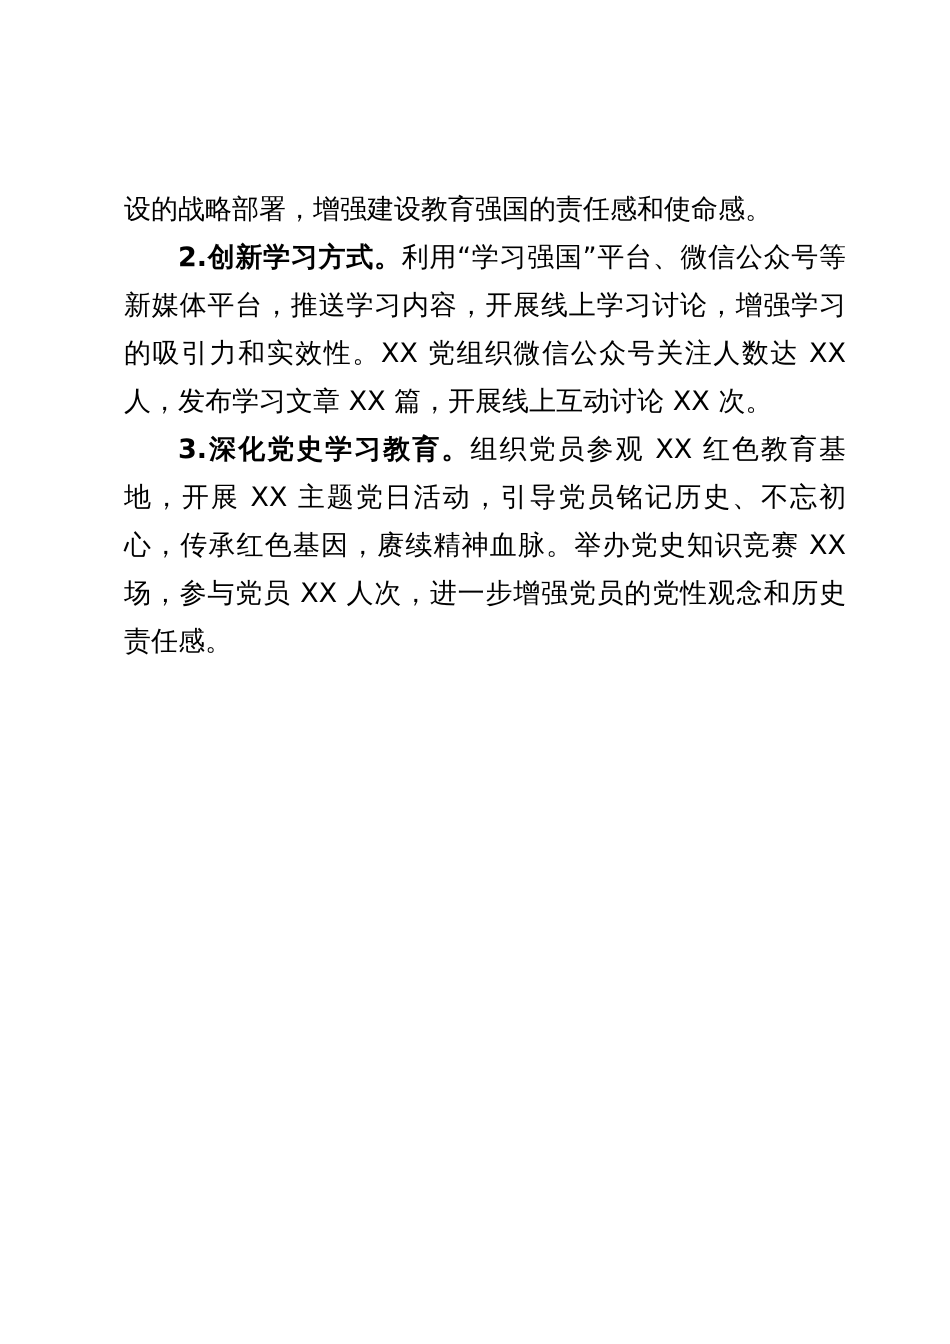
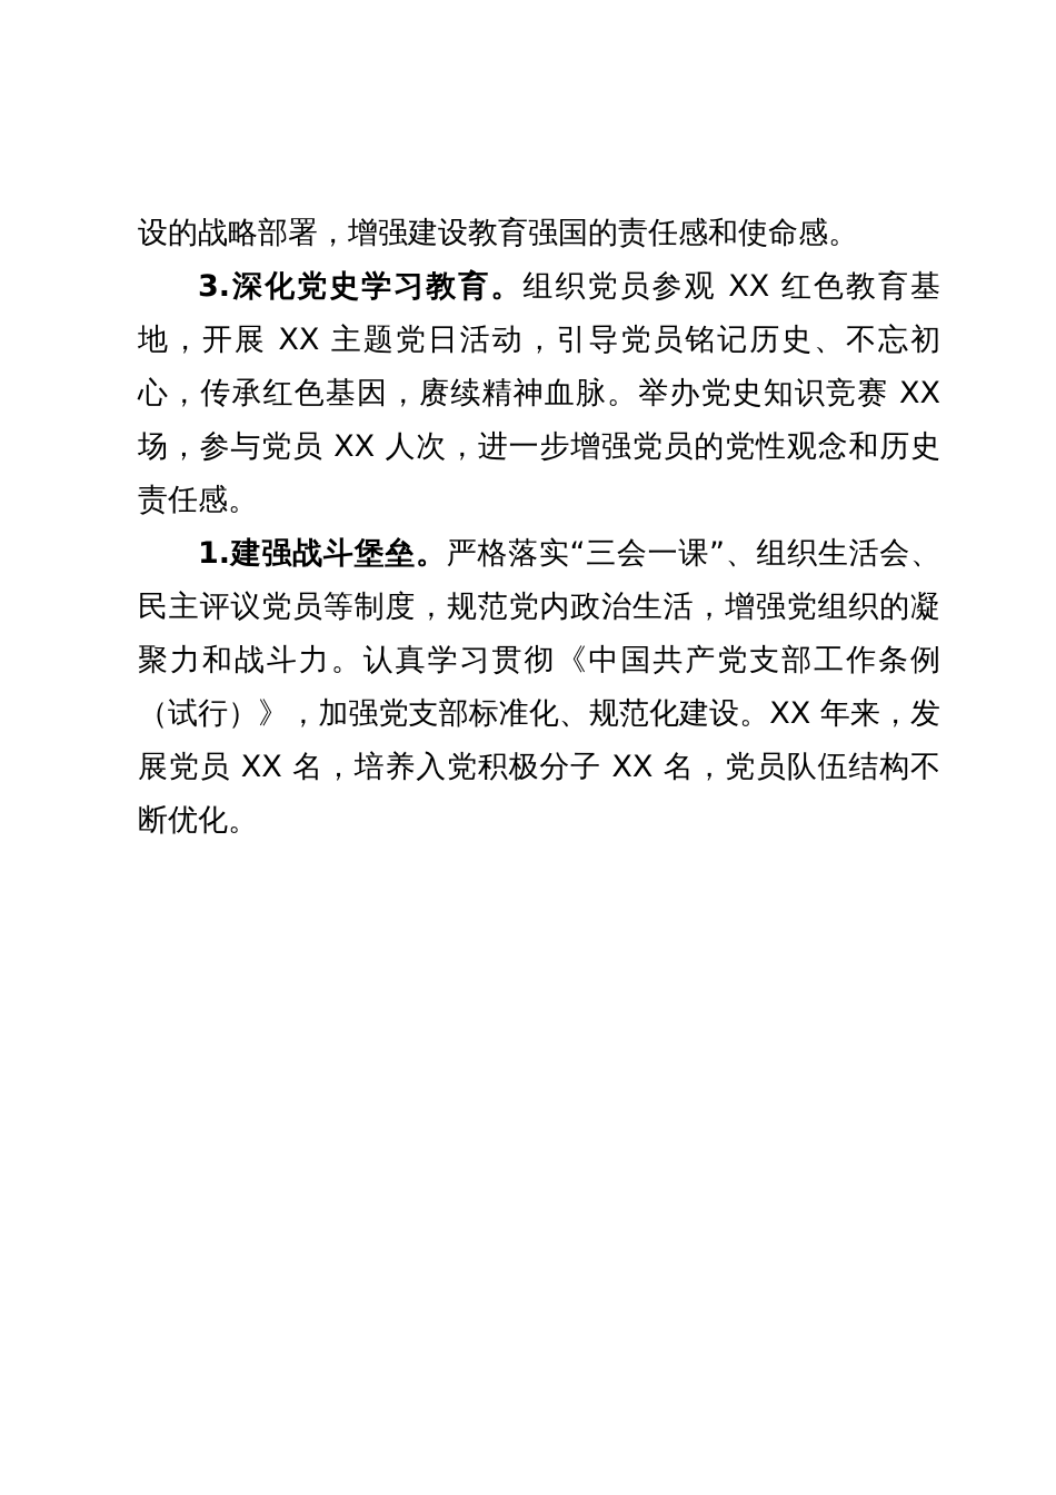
  设的战略部署，增强建设教育强国的责任感和使命感。
- 2.创新学习方式。利用“学习强国”平台、微信公众号等新媒体平台，推送学习内容，开展线上学习讨论，增强学习的吸引力和实效性。XX 党组织微信公众号关注人数达 XX 人，发布学习文章 XX 篇，开展线上互动讨论 XX 次。
  3.深化党史学习教育。组织党员参观 XX 红色教育基地，开展 XX 主题党日活动，引导党员铭记历史、不忘初心，传承红色基因，赓续精神血脉。举办党史知识竞赛 XX 场，参与党员 XX 人次，进一步增强党员的党性观念和历史责任感。
+ 1.建强战斗堡垒。严格落实“三会一课”、组织生活会、民主评议党员等制度，规范党内政治生活，增强党组织的凝聚力和战斗力。认真学习贯彻《中国共产党支部工作条例（试行）》，加强党支部标准化、规范化建设。XX 年来，发展党员 XX 名，培养入党积极分子 XX 名，党员队伍结构不断优化。
